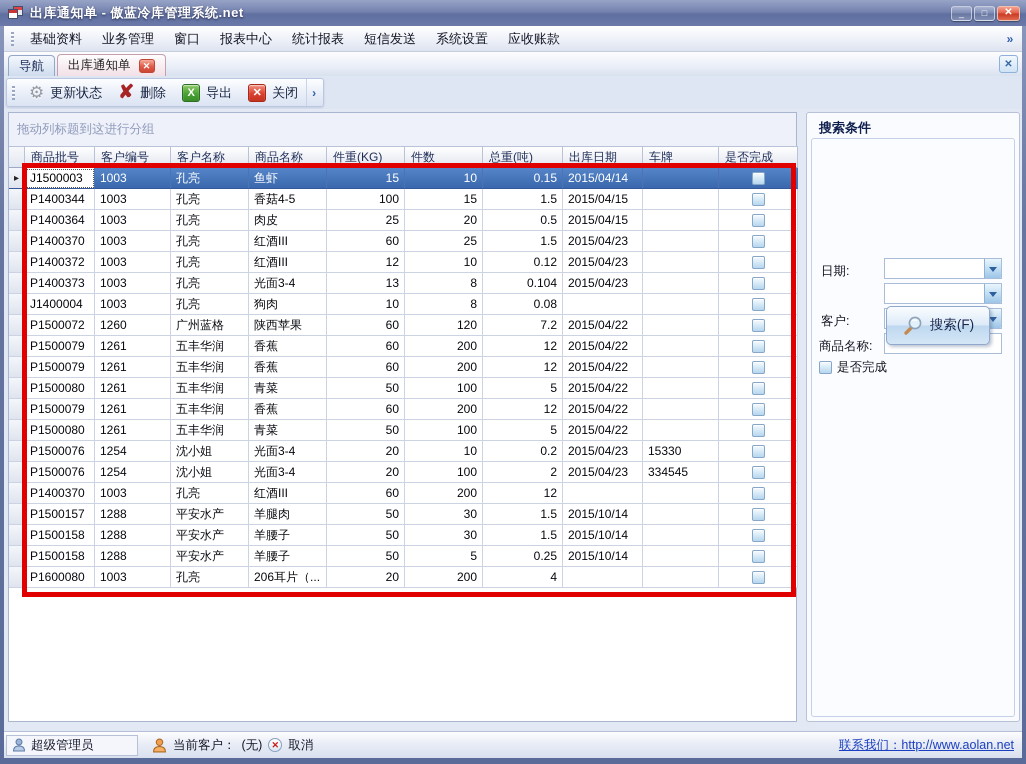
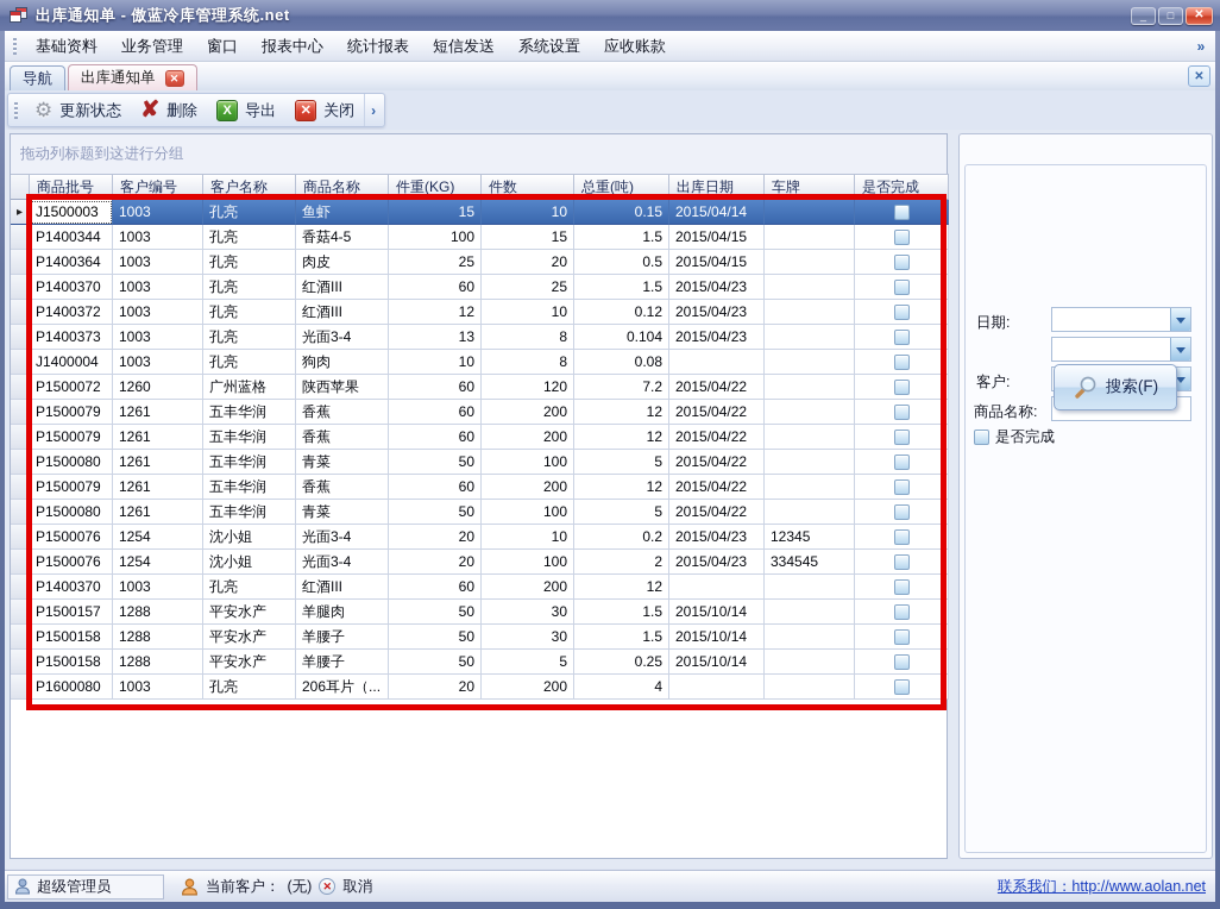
  出库通知单 - 傲蓝冷库管理系统.net
  _
  □
  ✕
  基础资料
  业务管理
  窗口
  报表中心
  统计报表
  短信发送
  系统设置
  应收账款
  »
  导航
  出库通知单
  ✕
  ✕
  ⚙
  更新状态
  ✘
  删除
  X
  导出
  ✕
  关闭
  ›
  拖动列标题到这进行分组
  商品批号
  客户编号
  客户名称
  商品名称
  件重(KG)
  件数
  总重(吨)
  出库日期
  车牌
  是否完成
  ▸
  J1500003
  1003
  孔亮
  鱼虾
  15
  10
  0.15
  2015/04/14
  P1400344
  1003
  孔亮
  香菇4-5
  100
  15
  1.5
  2015/04/15
  P1400364
  1003
  孔亮
  肉皮
  25
  20
  0.5
  2015/04/15
  P1400370
  1003
  孔亮
  红酒III
  60
  25
  1.5
  2015/04/23
  P1400372
  1003
  孔亮
  红酒III
  12
  10
  0.12
  2015/04/23
  P1400373
  1003
  孔亮
  光面3-4
  13
  8
  0.104
  2015/04/23
  J1400004
  1003
  孔亮
  狗肉
  10
  8
  0.08
  P1500072
  1260
  广州蓝格
  陕西苹果
  60
  120
  7.2
  2015/04/22
  P1500079
  1261
  五丰华润
  香蕉
  60
  200
  12
  2015/04/22
  P1500079
  1261
  五丰华润
  香蕉
  60
  200
  12
  2015/04/22
  P1500080
  1261
  五丰华润
  青菜
  50
  100
  5
  2015/04/22
  P1500079
  1261
  五丰华润
  香蕉
  60
  200
  12
  2015/04/22
  P1500080
  1261
  五丰华润
  青菜
  50
  100
  5
  2015/04/22
  P1500076
  1254
  沈小姐
  光面3-4
  20
  10
  0.2
  2015/04/23
- 15330
+ 12345
  P1500076
  1254
  沈小姐
  光面3-4
  20
  100
  2
  2015/04/23
  334545
  P1400370
  1003
  孔亮
  红酒III
  60
  200
  12
  P1500157
  1288
  平安水产
  羊腿肉
  50
  30
  1.5
  2015/10/14
  P1500158
  1288
  平安水产
  羊腰子
  50
  30
  1.5
  2015/10/14
  P1500158
  1288
  平安水产
  羊腰子
  50
  5
  0.25
  2015/10/14
  P1600080
  1003
  孔亮
  206耳片（...
  20
  200
  4
- 搜索条件
  日期:
  客户:
  商品名称:
  是否完成
  搜索(F)
  超级管理员
  当前客户：
  (无)
  ✕
  取消
  联系我们：http://www.aolan.net
